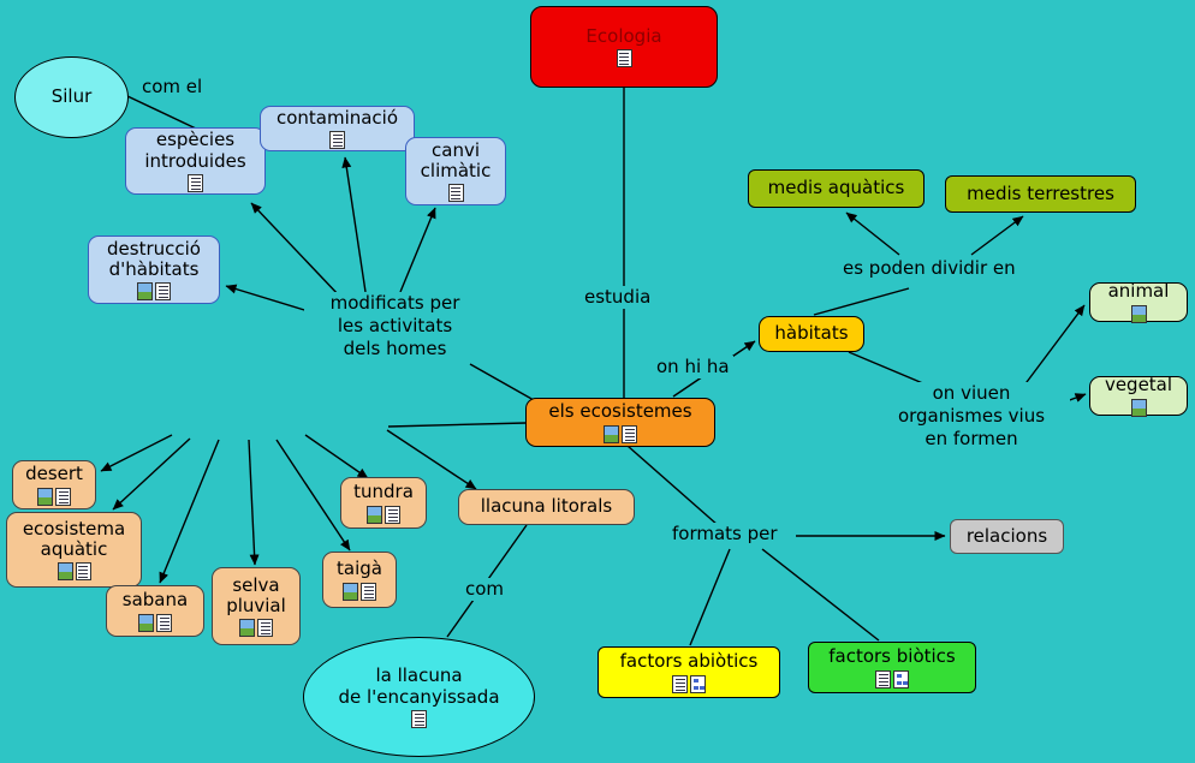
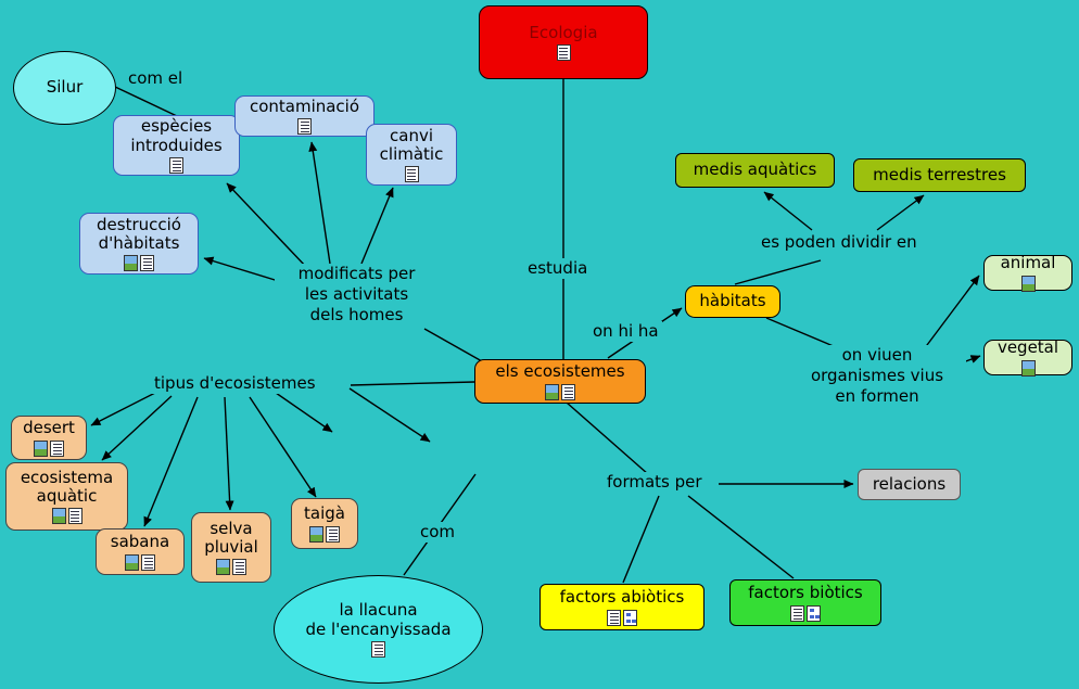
  Ecologia
  Silur
  espècies
  introduides
  contaminació
  canvi
  climàtic
  destrucció
  d'hàbitats
  els ecosistemes
  hàbitats
  medis aquàtics
  medis terrestres
  animal
  vegetal
  desert
  ecosistema
  aquàtic
  sabana
  selva
  pluvial
  taigà
- tundra
- llacuna litorals
  la llacuna
  de l'encanyissada
  relacions
  factors abiòtics
  factors biòtics
  com el
  estudia
  modificats per
  les activitats
  dels homes
  on hi ha
  es poden dividir en
  on viuen
  organismes vius
  en formen
+ tipus d'ecosistemes
  com
  formats per
